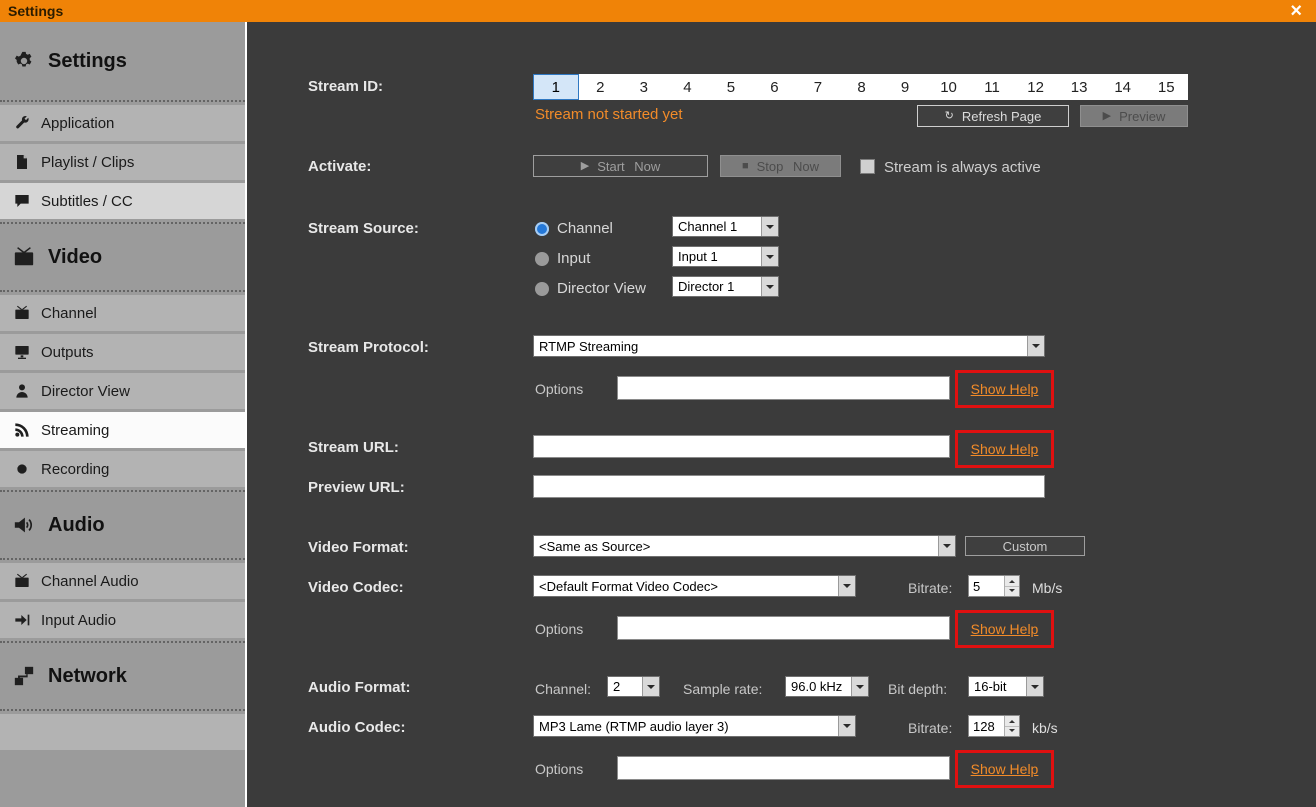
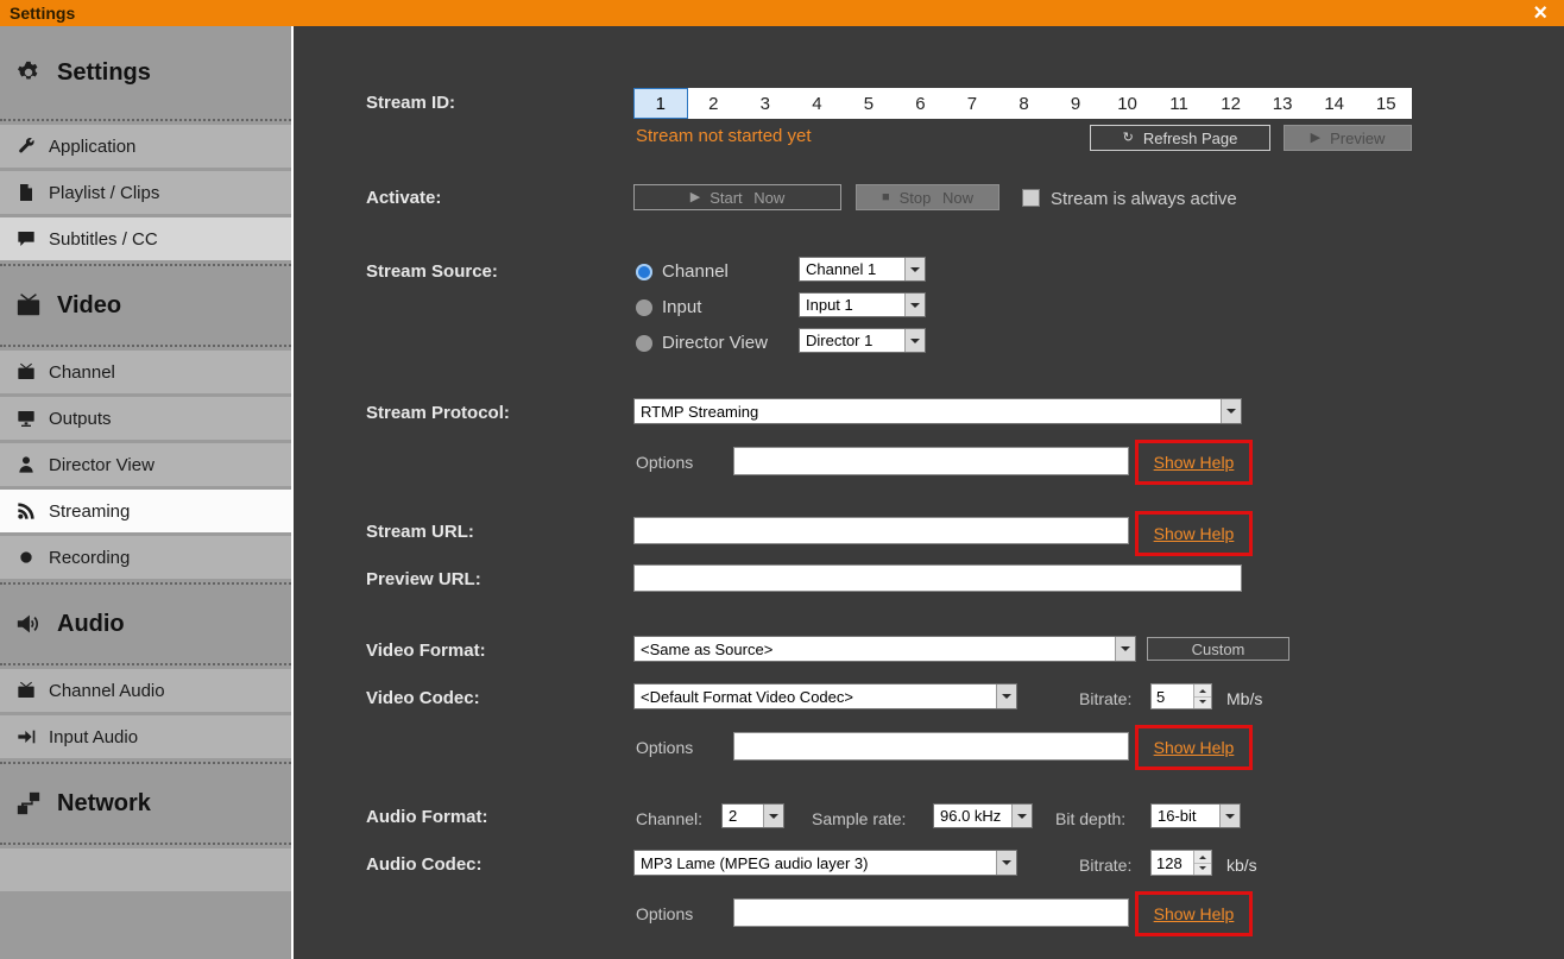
  Settings
  ×
  Settings
  Application
  Playlist / Clips
  Subtitles / CC
  Video
  Channel
  Outputs
  Director View
  Streaming
  Recording
  Audio
  Channel Audio
  Input Audio
  Network
  Stream ID:
  1
  2
  3
  4
  5
  6
  7
  8
  9
  10
  11
  12
  13
  14
  15
  Stream not started yet
  ↻
  Refresh Page
  ▶
  Preview
  Activate:
  ▶
  Start Now
  ■
  Stop Now
  Stream is always active
  Stream Source:
  Channel
  Channel 1
  Input
  Input 1
  Director View
  Director 1
  Stream Protocol:
  RTMP Streaming
  Options
  Show Help
  Stream URL:
  Show Help
  Preview URL:
  Video Format:
  <Same as Source>
  Custom
  Video Codec:
  <Default Format Video Codec>
  Bitrate:
  5
  Mb/s
  Options
  Show Help
  Audio Format:
  Channel:
  2
  Sample rate:
  96.0 kHz
  Bit depth:
  16-bit
  Audio Codec:
- MP3 Lame (RTMP audio layer 3)
+ MP3 Lame (MPEG audio layer 3)
  Bitrate:
  128
  kb/s
  Options
  Show Help
